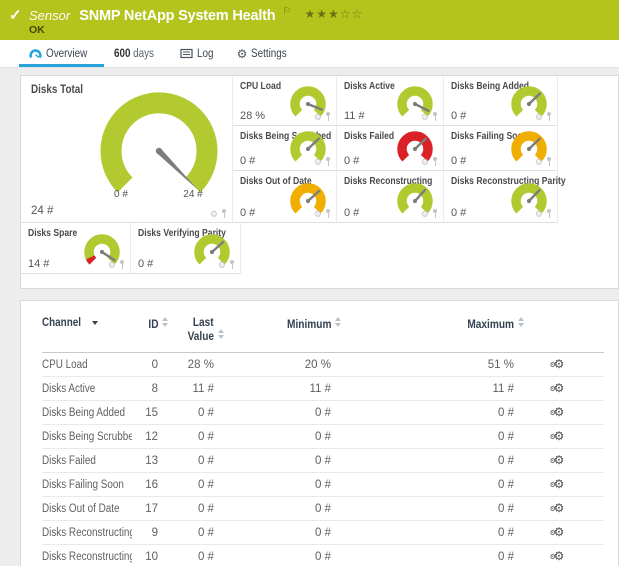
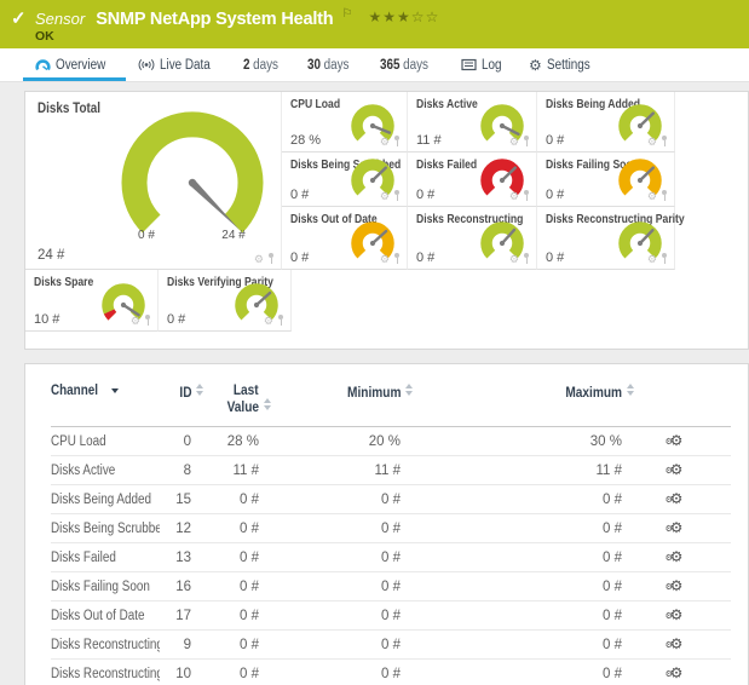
  ✓
  Sensor SNMP NetApp System Health ⚐ ★★★☆☆
  OK
  Overview
+ Live Data
+ 2 days
+ 30 days
- 600 days
+ 365 days
  Log
  ⚙
  Settings
  Disks Total
  0 #
  24 #
  24 #
  ⚙
  CPU Load
  28 %
  ⚙
  Disks Active
  11 #
  ⚙
  Disks Being Adde
  0 #
  ⚙
  Disks Being Sed
  0 #
  ⚙
  Disks Failed
  0 #
  ⚙
  Disks Failing So
  0 #
  ⚙
  Disks Out of Date
  0 #
  ⚙
  Disks Reconstructing
  0 #
  ⚙
  Disks Reconstructing Parity
  0 #
  ⚙
  Disks Spare
- 14 #
+ 10 #
  ⚙
  Disks Verifying Parity
  0 #
  ⚙
  Channel	ID	Last Value	Minimum	Maximum
- CPU Load	0	28 %	20 %	51 %	⚙
+ CPU Load	0	28 %	20 %	30 %	⚙
  Disks Active	8	11 #	11 #	11 #	⚙
  Disks Being Added	15	0 #	0 #	0 #	⚙
  Disks Being Scrubbe	12	0 #	0 #	0 #	⚙
  Disks Failed	13	0 #	0 #	0 #	⚙
  Disks Failing Soon	16	0 #	0 #	0 #	⚙
  Disks Out of Date	17	0 #	0 #	0 #	⚙
  Disks Reconstructin	9	0 #	0 #	0 #	⚙
  Disks Reconstructin	10	0 #	0 #	0 #	⚙
